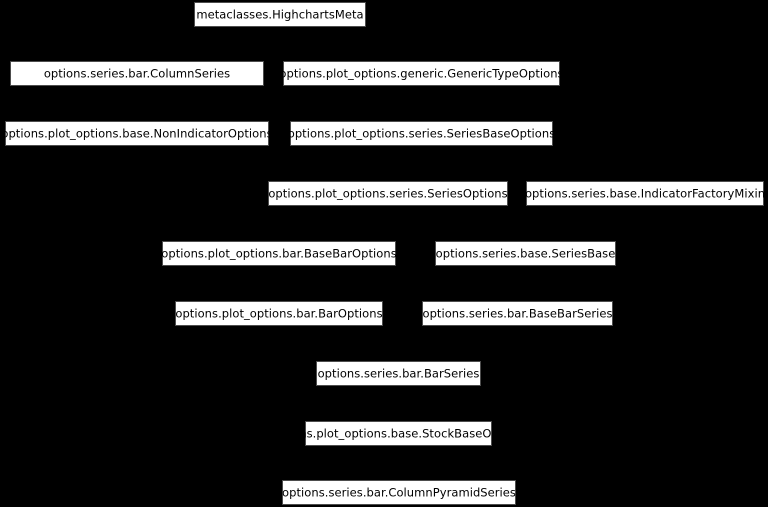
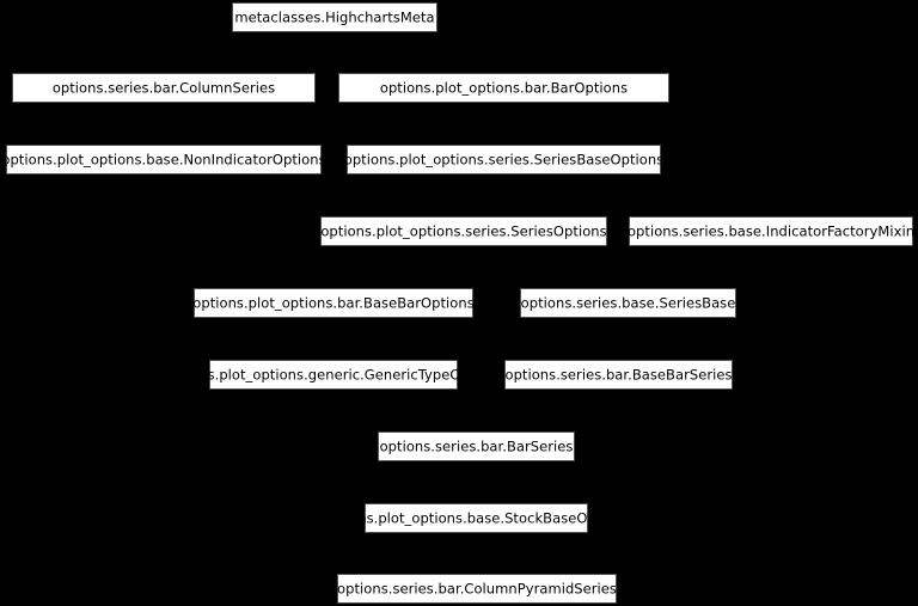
  metaclasses.HighchartsMeta
  options.series.bar.ColumnSeries
- options.plot_options.generic.GenericTypeOptions
+ options.plot_options.bar.BarOptions
  options.plot_options.base.NonIndicatorOptions
  options.plot_options.series.SeriesBaseOptions
  options.plot_options.series.SeriesOptions
  options.series.base.IndicatorFactoryMixin
  options.plot_options.bar.BaseBarOptions
  options.series.base.SeriesBase
- options.plot_options.bar.BarOptions
+ options.plot_options.generic.GenericTypeOptions
  options.series.bar.BaseBarSeries
  options.series.bar.BarSeries
  options.plot_options.base.StockBaseOptions
  options.series.bar.ColumnPyramidSeries
